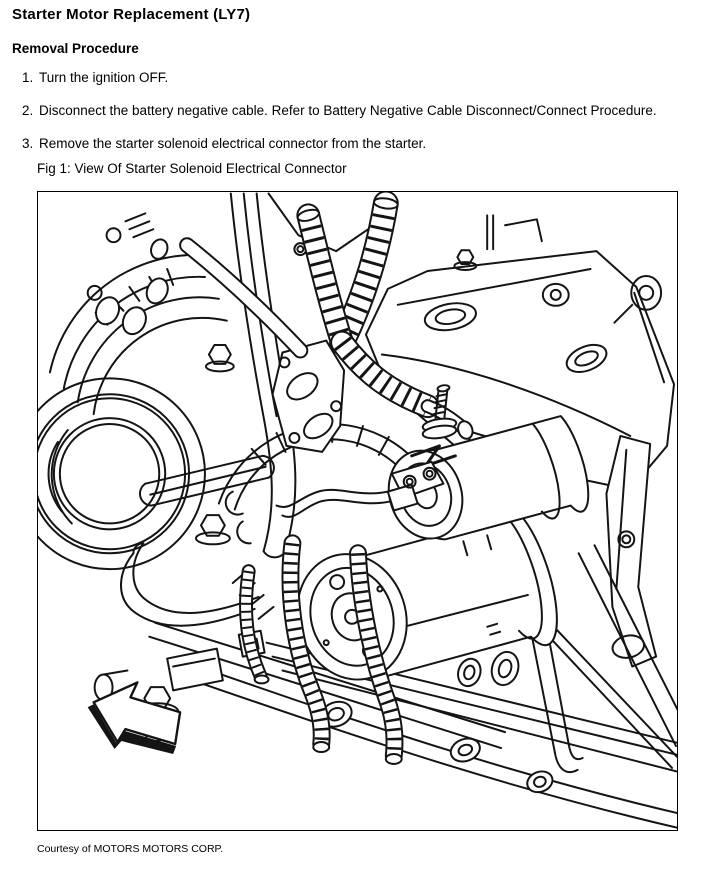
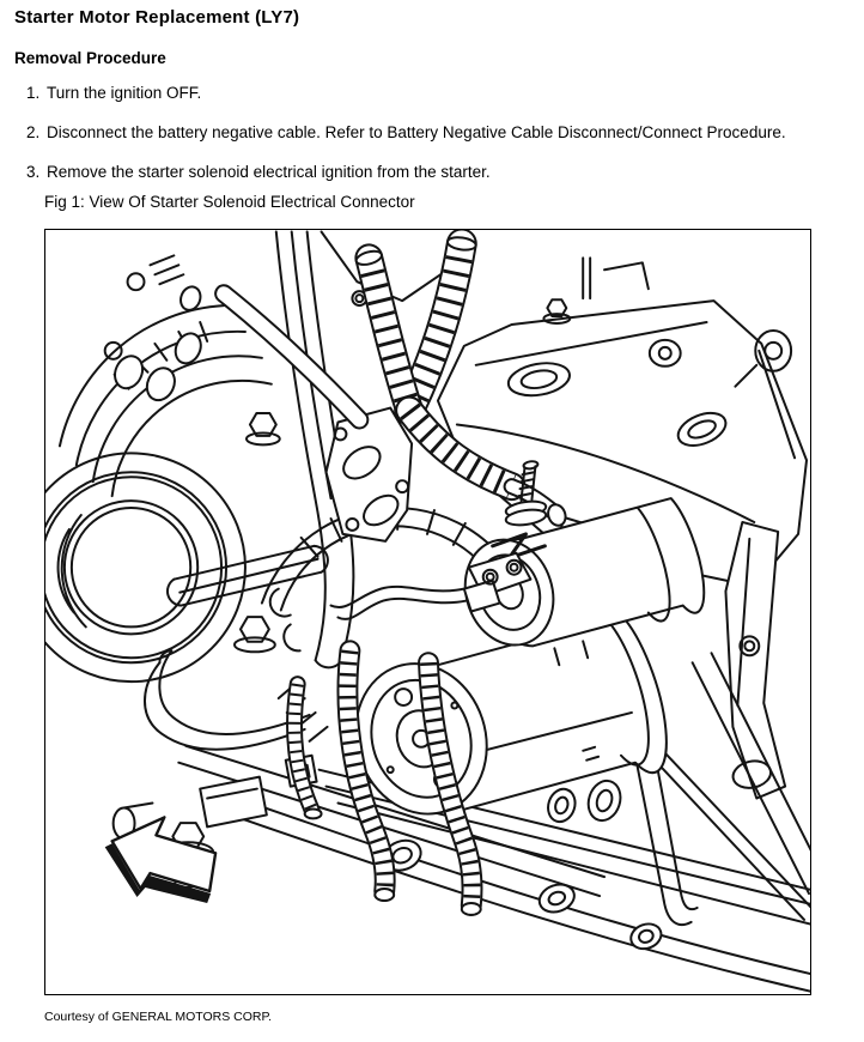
  Starter Motor Replacement (LY7)
  Removal Procedure
  Turn the ignition OFF.
  Disconnect the battery negative cable. Refer to Battery Negative Cable Disconnect/Connect Procedure.
- Remove the starter solenoid electrical connector from the starter.
+ Remove the starter solenoid electrical ignition from the starter.
  Fig 1: View Of Starter Solenoid Electrical Connector
- Courtesy of MOTORS MOTORS CORP.
+ Courtesy of GENERAL MOTORS CORP.
